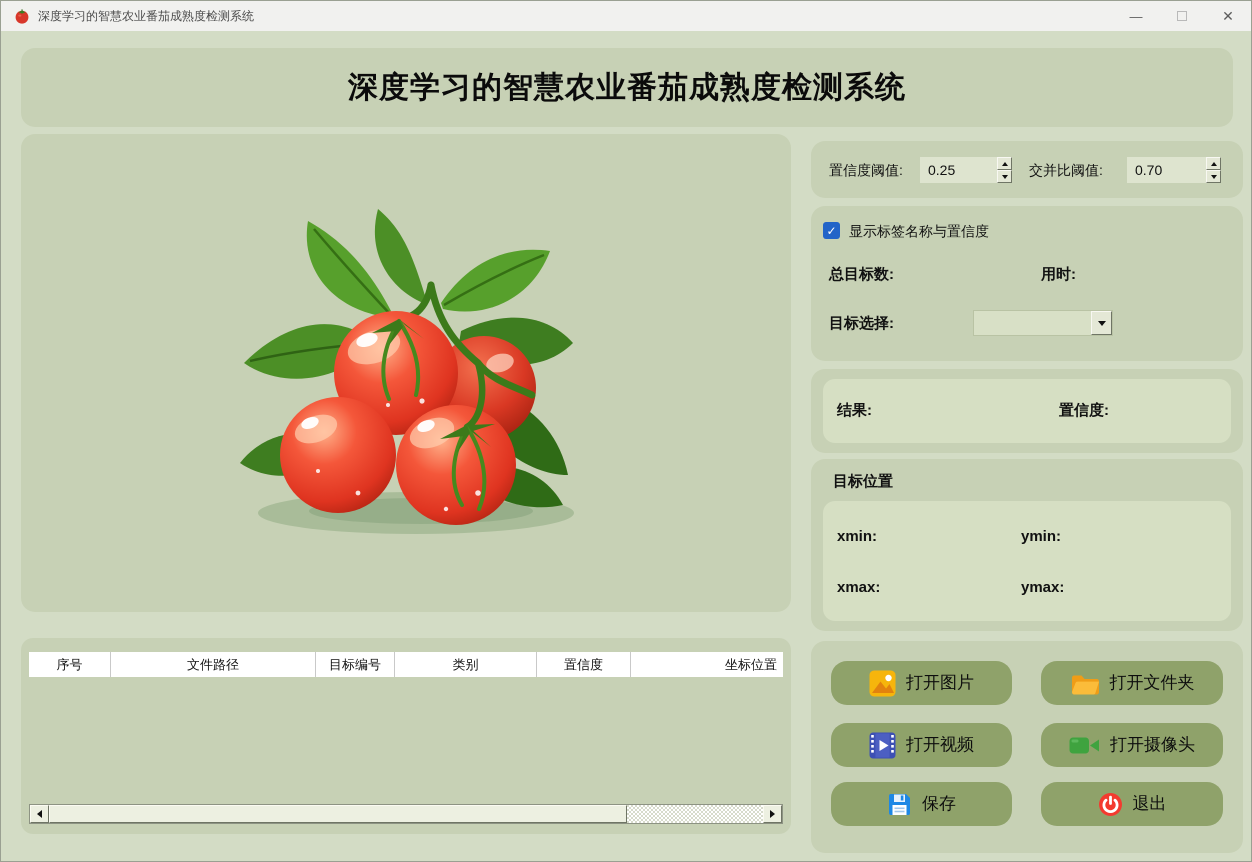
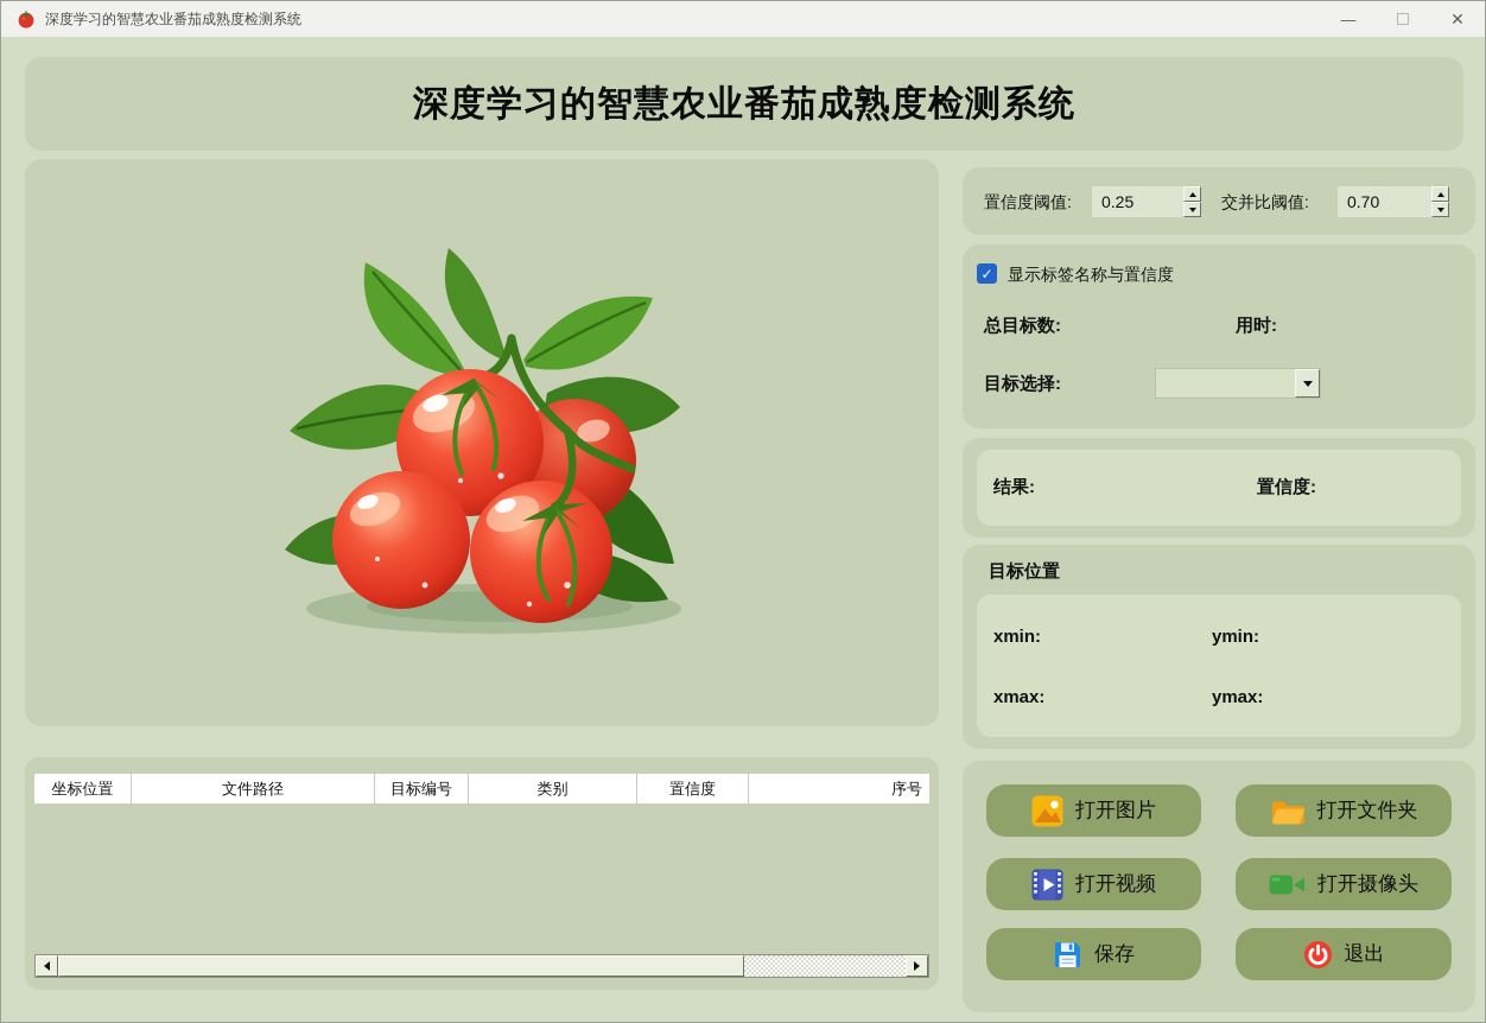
  深度学习的智慧农业番茄成熟度检测系统
  —
  ✕
  深度学习的智慧农业番茄成熟度检测系统
- 序号
+ 坐标位置
  文件路径
  目标编号
  类别
  置信度
- 坐标位置
+ 序号
  置信度阈值:
  0.25
  交并比阈值:
  0.70
  ✓
  显示标签名称与置信度
  总目标数:
  用时:
  目标选择:
  结果:
  置信度:
  目标位置
  xmin:
  ymin:
  xmax:
  ymax:
  打开图片
  打开文件夹
  打开视频
  打开摄像头
  保存
  退出
